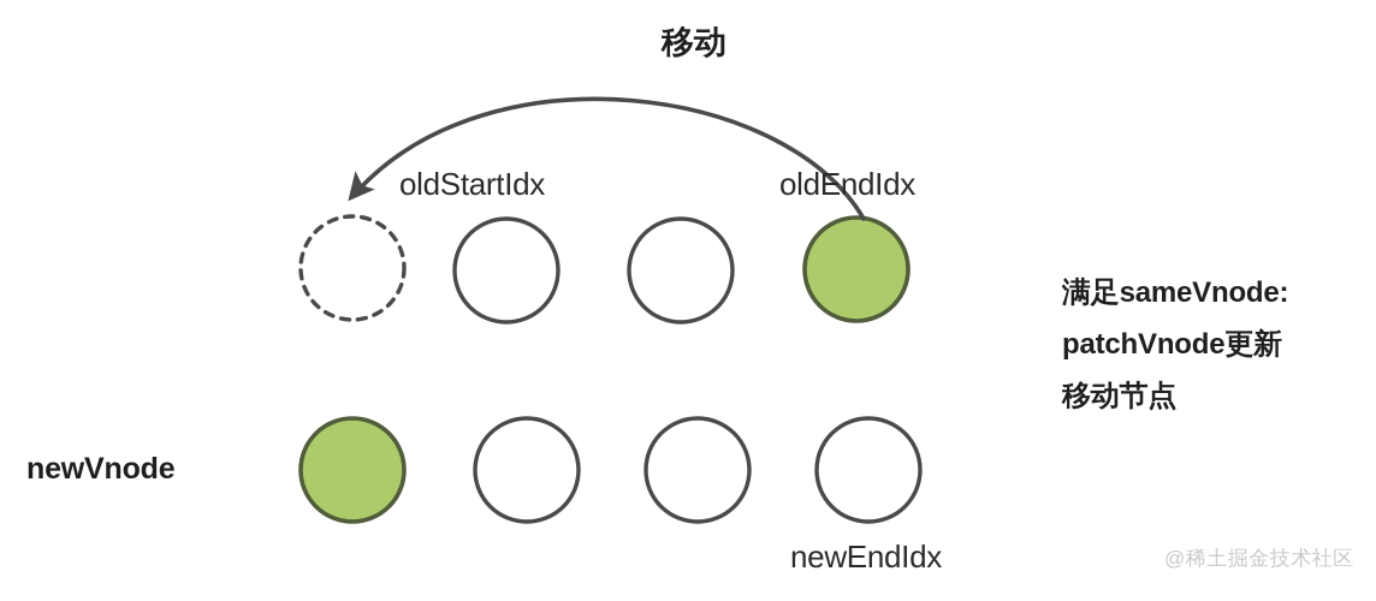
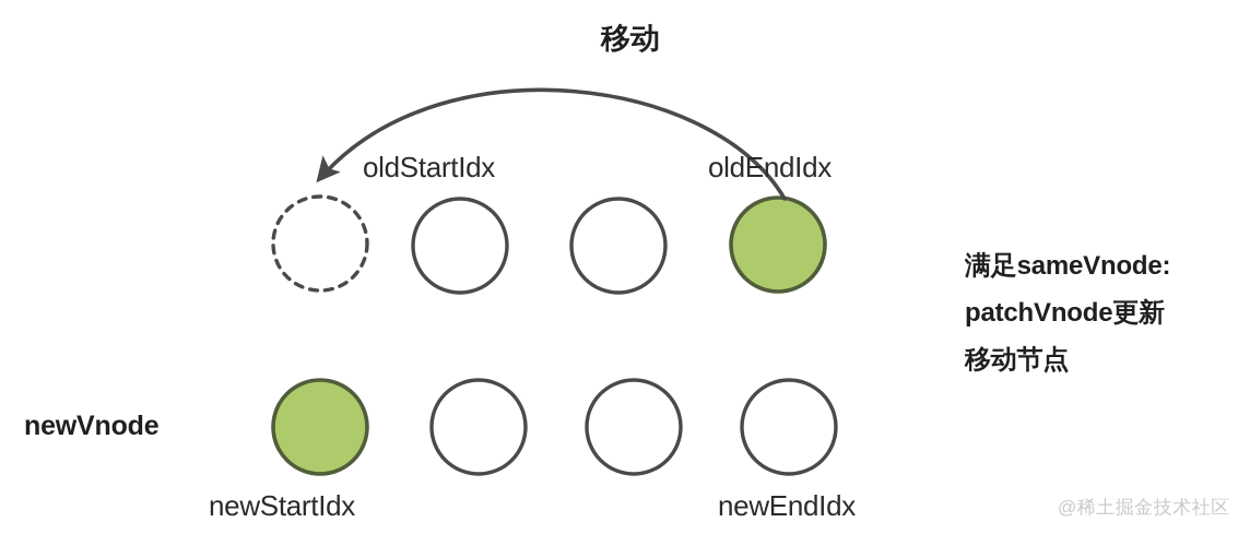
  移动
  newVnode
  oldStartIdx
  oldEndIdx
+ newStartIdx
  newEndIdx
  满足sameVnode:
  patchVnode更新
  移动节点
  @稀土掘金技术社区
